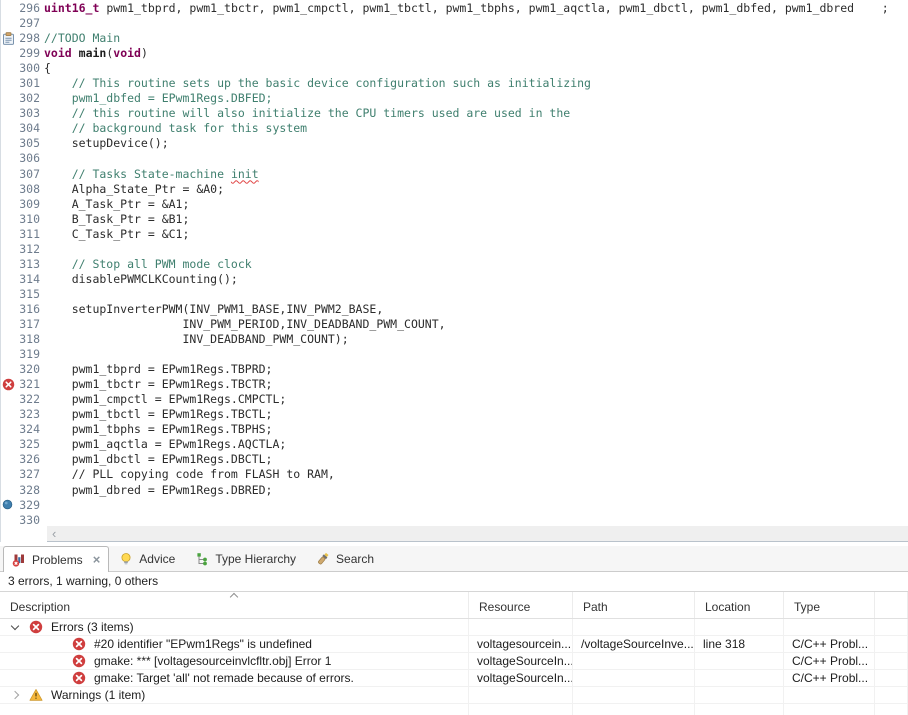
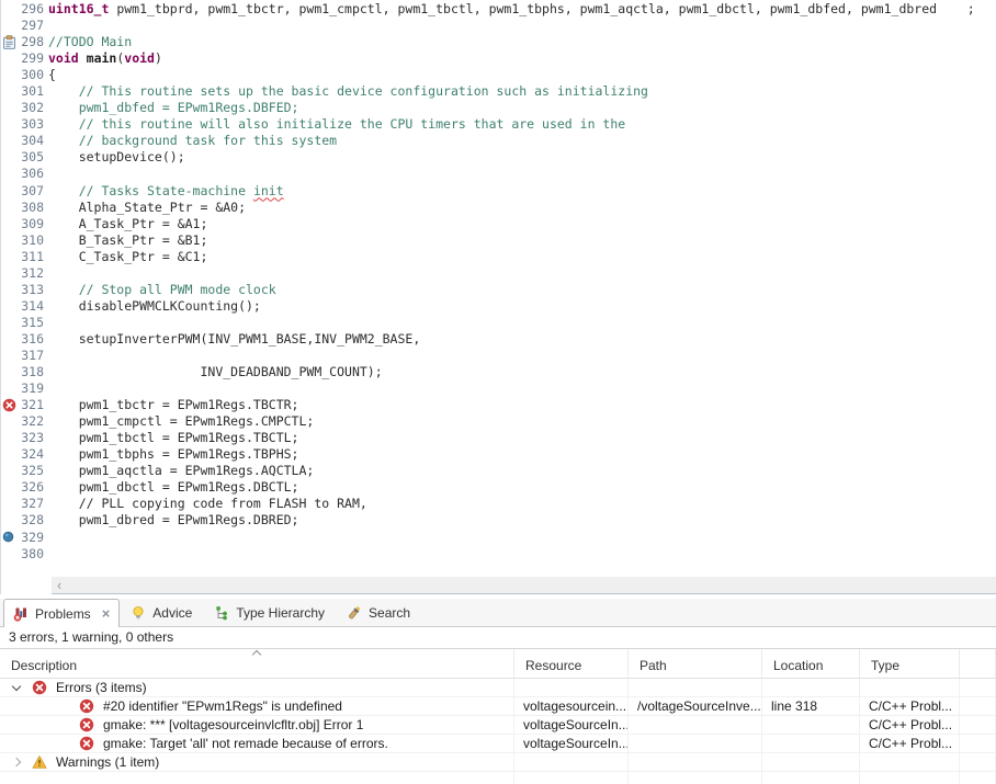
  296
  uint16_t pwm1_tbprd, pwm1_tbctr, pwm1_cmpctl, pwm1_tbctl, pwm1_tbphs, pwm1_aqctla, pwm1_dbctl, pwm1_dbfed, pwm1_dbred ;
  297
  298
  //TODO Main
  299
  void main(void)
  300
  {
  301
  // This routine sets up the basic device configuration such as initializing
  302
  pwm1_dbfed = EPwm1Regs.DBFED;
  303
- // this routine will also initialize the CPU timers used are used in the
+ // this routine will also initialize the CPU timers that are used in the
  304
  // background task for this system
  305
  setupDevice();
  306
  307
  // Tasks State-machine init
  308
  Alpha_State_Ptr = &A0;
  309
  A_Task_Ptr = &A1;
  310
  B_Task_Ptr = &B1;
  311
  C_Task_Ptr = &C1;
  312
  313
  // Stop all PWM mode clock
  314
  disablePWMCLKCounting();
  315
  316
  setupInverterPWM(INV_PWM1_BASE,INV_PWM2_BASE,
  317
- INV_PWM_PERIOD,INV_DEADBAND_PWM_COUNT,
  318
  INV_DEADBAND_PWM_COUNT);
  319
- 320
- pwm1_tbprd = EPwm1Regs.TBPRD;
  321
  pwm1_tbctr = EPwm1Regs.TBCTR;
  322
  pwm1_cmpctl = EPwm1Regs.CMPCTL;
  323
  pwm1_tbctl = EPwm1Regs.TBCTL;
  324
  pwm1_tbphs = EPwm1Regs.TBPHS;
  325
  pwm1_aqctla = EPwm1Regs.AQCTLA;
  326
  pwm1_dbctl = EPwm1Regs.DBCTL;
  327
  // PLL copying code from FLASH to RAM,
  328
  pwm1_dbred = EPwm1Regs.DBRED;
  329
- 330
+ 380
  ‹
  Problems
  ×
  Advice
  Type Hierarchy
  Search
  3 errors, 1 warning, 0 others
  Description
  Resource
  Path
  Location
  Type
  Errors (3 items)
  #20 identifier "EPwm1Regs" is undefined
  voltagesourcein...
  /voltageSourceInve...
  line 318
  C/C++ Probl...
  gmake: *** [voltagesourceinvlcfltr.obj] Error 1
  voltageSourceIn...
  C/C++ Probl...
  gmake: Target 'all' not remade because of errors.
  voltageSourceIn...
  C/C++ Probl...
  Warnings (1 item)
